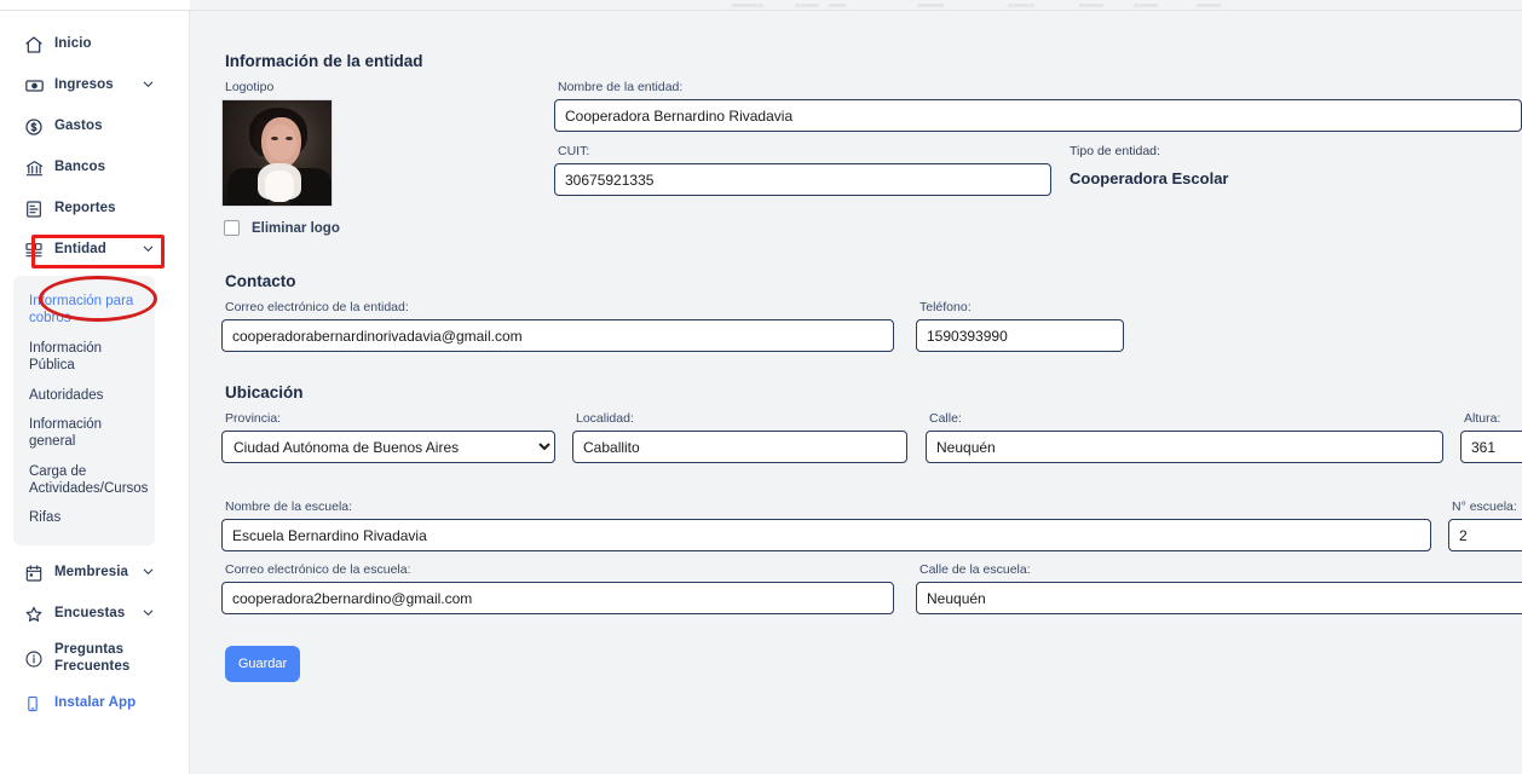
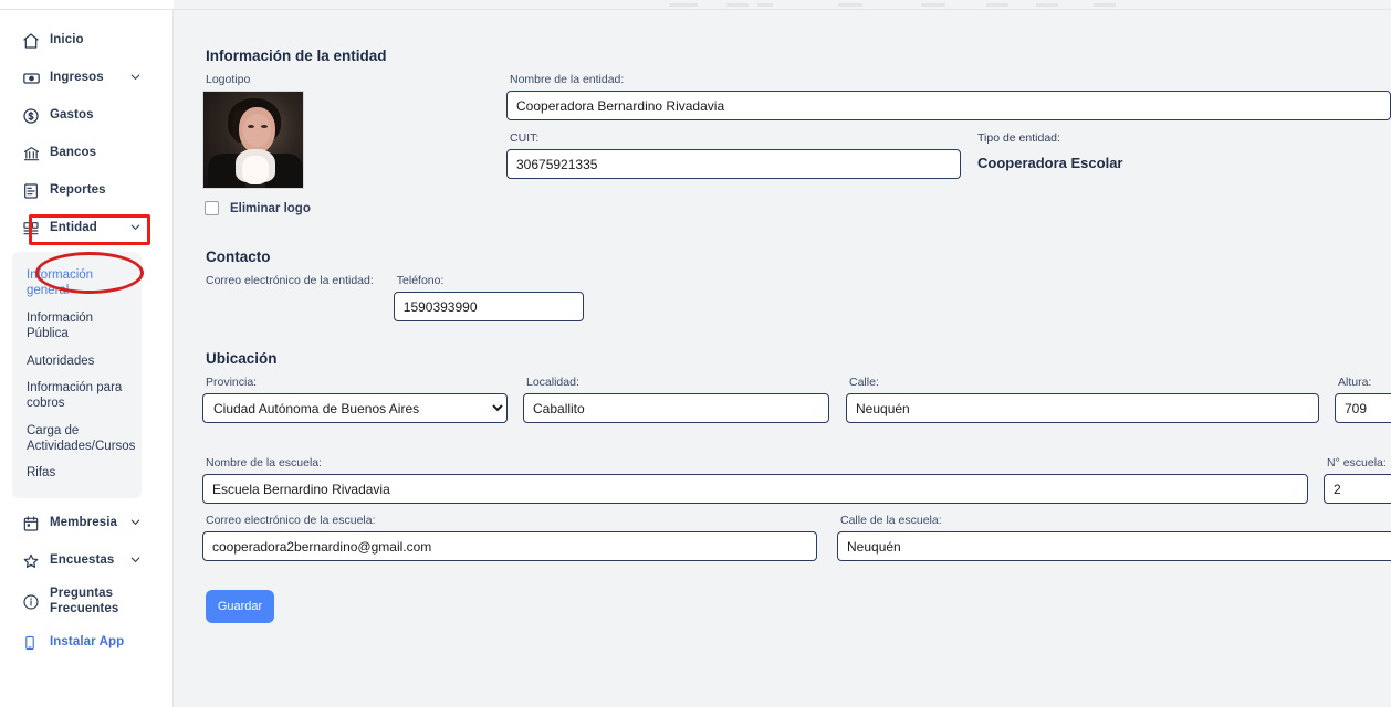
  Inicio
  Ingresos
  Gastos
  Bancos
  Reportes
  Entidad
- Información para cobros
+ Información general
  Información Pública
  Autoridades
- Información general
+ Información para cobros
  Carga de Actividades/Cursos
  Rifas
  Membresia
  Encuestas
  Preguntas Frecuentes
  Instalar App
  Información de la entidad
  Logotipo
  Eliminar logo
  Nombre de la entidad:
  Cooperadora Bernardino Rivadavia
  CUIT:
  30675921335
  Tipo de entidad:
  Cooperadora Escolar
  Contacto
  Correo electrónico de la entidad:
- cooperadorabernardinorivadavia@gmail.com
  Teléfono:
  1590393990
  Ubicación
  Provincia:
  Ciudad Autónoma de Buenos Aires
  Localidad:
  Caballito
  Calle:
  Neuquén
  Altura:
- 361
+ 709
  Nombre de la escuela:
  Escuela Bernardino Rivadavia
  N° escuela:
  2
  Correo electrónico de la escuela:
  cooperadora2bernardino@gmail.com
  Calle de la escuela:
  Neuquén
  Guardar
